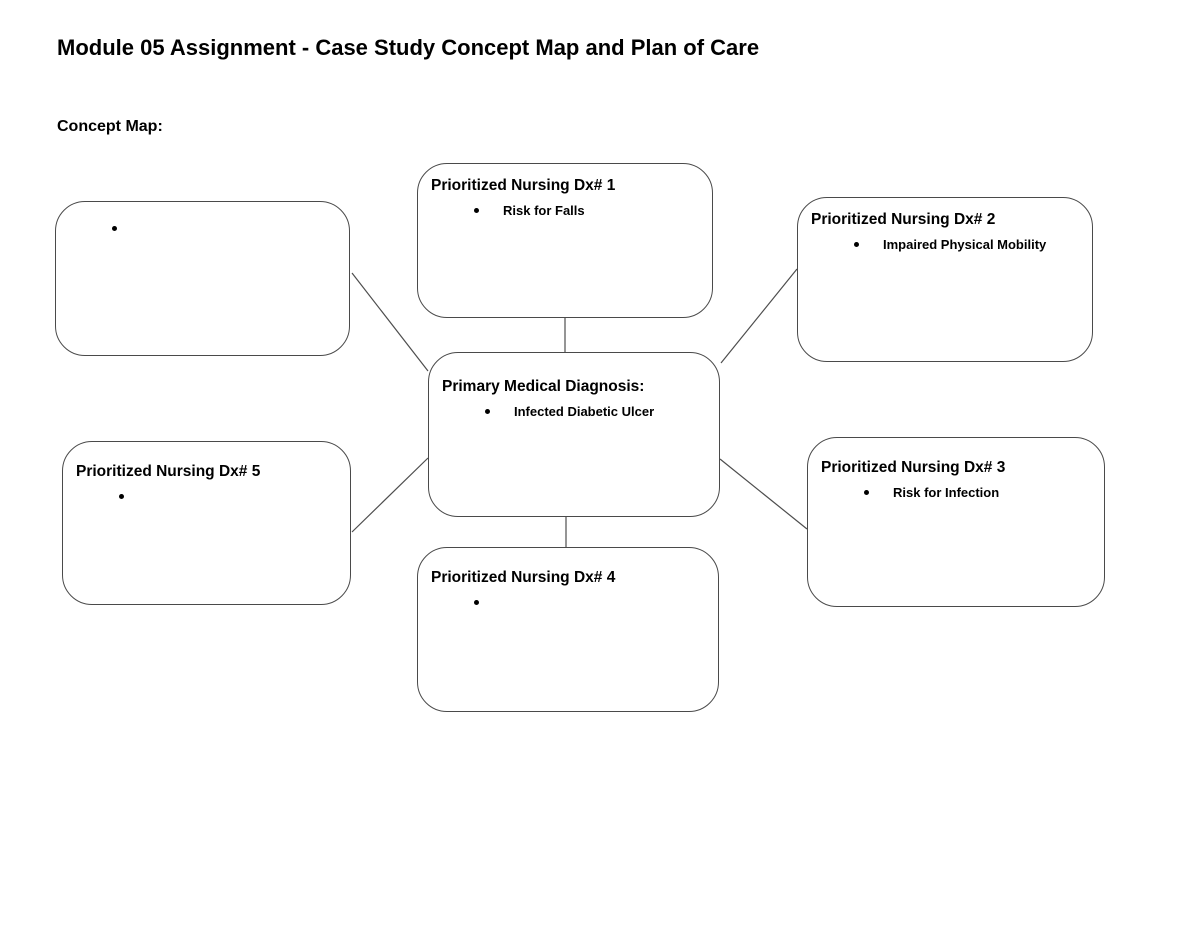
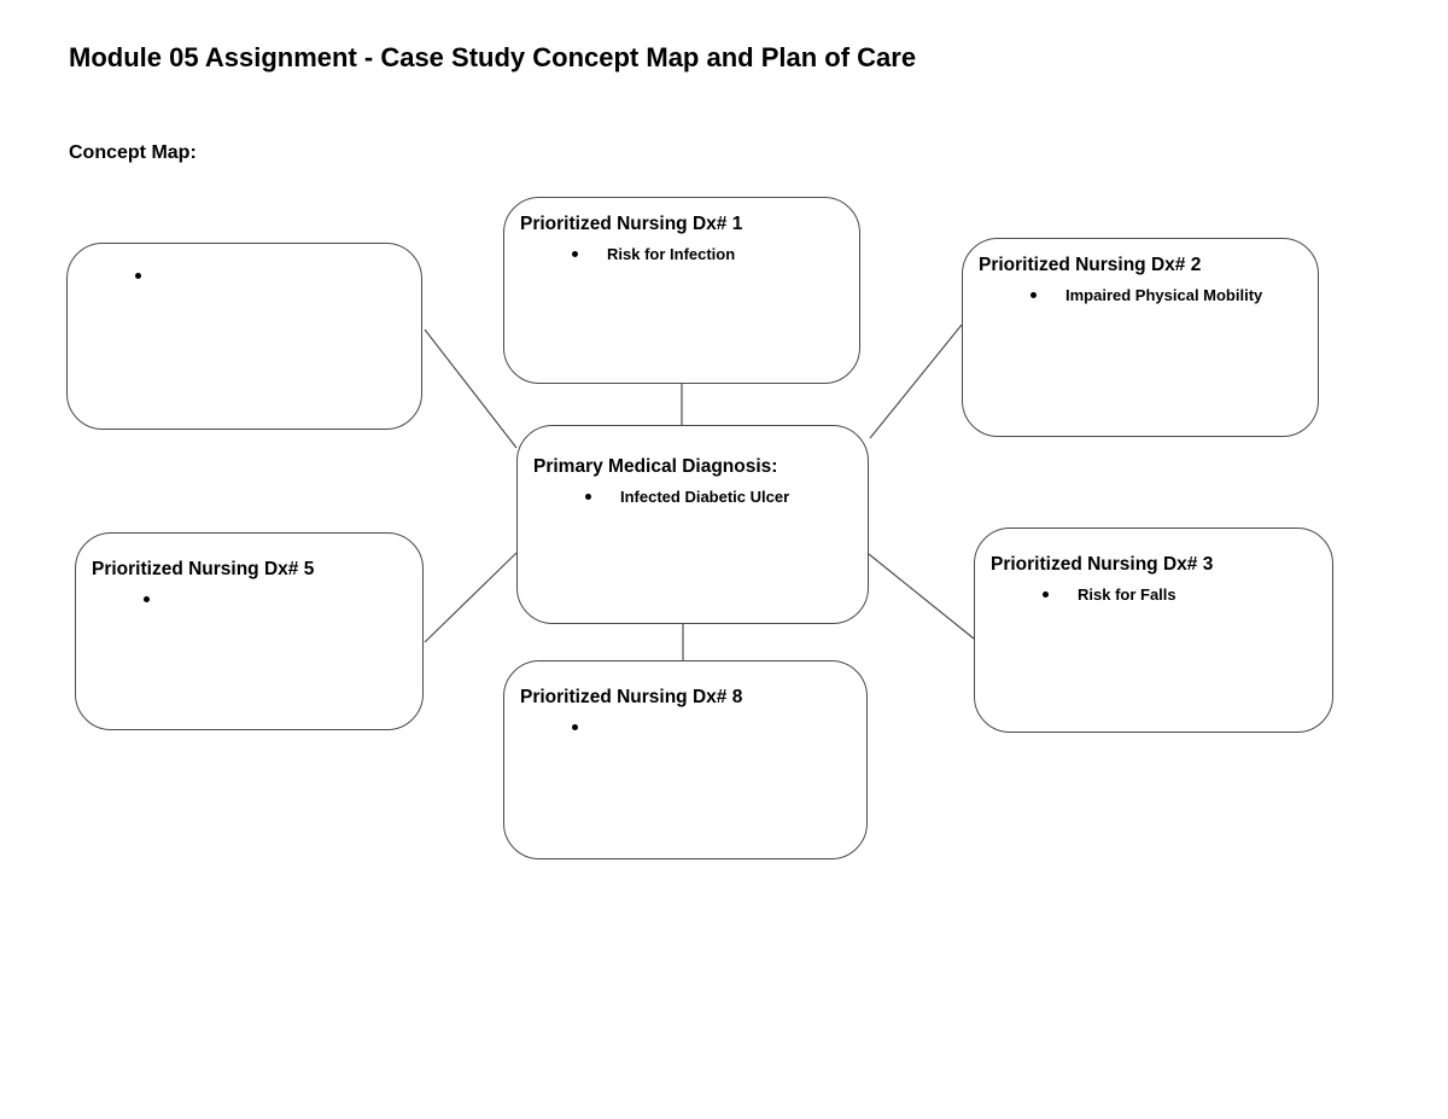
  Module 05 Assignment - Case Study Concept Map and Plan of Care
  Concept Map:
  Primary Medical Diagnosis:
  Infected Diabetic Ulcer
  Prioritized Nursing Dx# 1
- Risk for Falls
+ Risk for Infection
  Prioritized Nursing Dx# 2
  Impaired Physical Mobility
  Prioritized Nursing Dx# 3
- Risk for Infection
+ Risk for Falls
- Prioritized Nursing Dx# 4
+ Prioritized Nursing Dx# 8
  Prioritized Nursing Dx# 5
